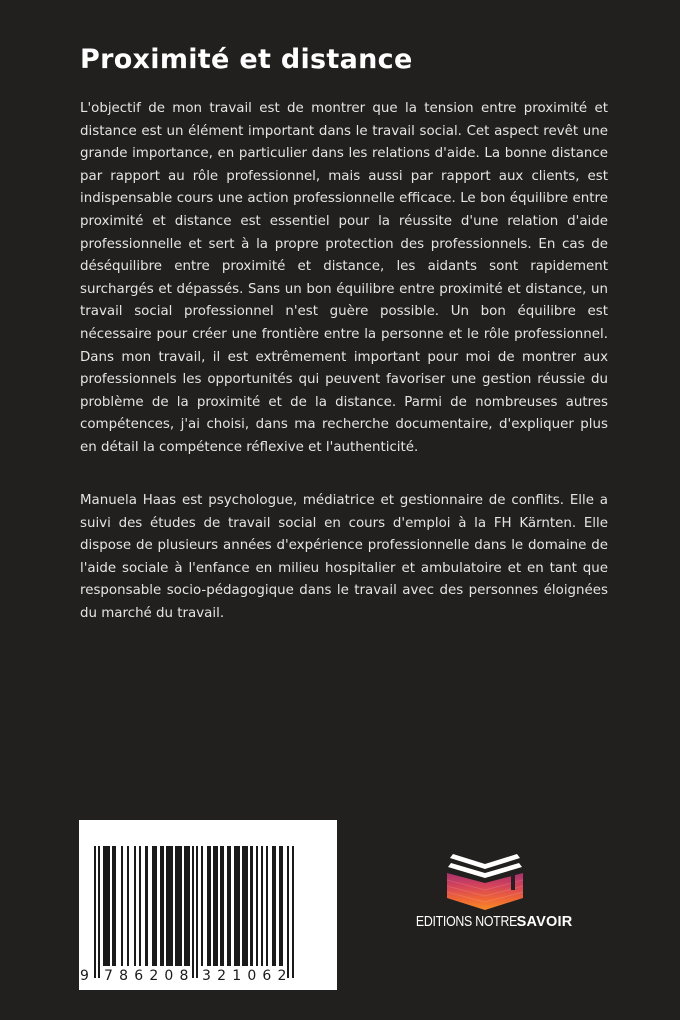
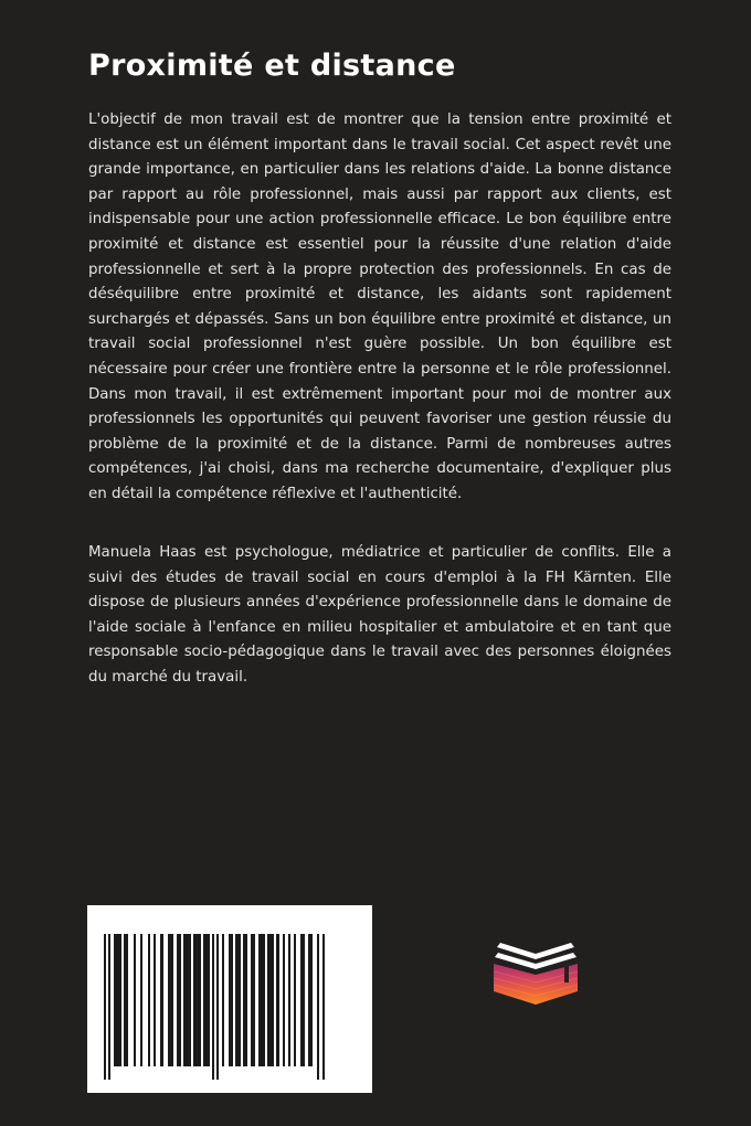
  Proximité et distance
- L'objectif de mon travail est de montrer que la tension entre proximité et distance est un élément important dans le travail social. Cet aspect revêt une grande importance, en particulier dans les relations d'aide. La bonne distance par rapport au rôle professionnel, mais aussi par rapport aux clients, est indispensable cours une action professionnelle efficace. Le bon équilibre entre proximité et distance est essentiel pour la réussite d'une relation d'aide professionnelle et sert à la propre protection des professionnels. En cas de déséquilibre entre proximité et distance, les aidants sont rapidement surchargés et dépassés. Sans un bon équilibre entre proximité et distance, un travail social professionnel n'est guère possible. Un bon équilibre est nécessaire pour créer une frontière entre la personne et le rôle professionnel. Dans mon travail, il est extrêmement important pour moi de montrer aux professionnels les opportunités qui peuvent favoriser une gestion réussie du problème de la proximité et de la distance. Parmi de nombreuses autres compétences, j'ai choisi, dans ma recherche documentaire, d'expliquer plus en détail la compétence réflexive et l'authenticité.
+ L'objectif de mon travail est de montrer que la tension entre proximité et distance est un élément important dans le travail social. Cet aspect revêt une grande importance, en particulier dans les relations d'aide. La bonne distance par rapport au rôle professionnel, mais aussi par rapport aux clients, est indispensable pour une action professionnelle efficace. Le bon équilibre entre proximité et distance est essentiel pour la réussite d'une relation d'aide professionnelle et sert à la propre protection des professionnels. En cas de déséquilibre entre proximité et distance, les aidants sont rapidement surchargés et dépassés. Sans un bon équilibre entre proximité et distance, un travail social professionnel n'est guère possible. Un bon équilibre est nécessaire pour créer une frontière entre la personne et le rôle professionnel. Dans mon travail, il est extrêmement important pour moi de montrer aux professionnels les opportunités qui peuvent favoriser une gestion réussie du problème de la proximité et de la distance. Parmi de nombreuses autres compétences, j'ai choisi, dans ma recherche documentaire, d'expliquer plus en détail la compétence réflexive et l'authenticité.
- Manuela Haas est psychologue, médiatrice et gestionnaire de conflits. Elle a suivi des études de travail social en cours d'emploi à la FH Kärnten. Elle dispose de plusieurs années d'expérience professionnelle dans le domaine de l'aide sociale à l'enfance en milieu hospitalier et ambulatoire et en tant que responsable socio-pédagogique dans le travail avec des personnes éloignées du marché du travail.
+ Manuela Haas est psychologue, médiatrice et particulier de conflits. Elle a suivi des études de travail social en cours d'emploi à la FH Kärnten. Elle dispose de plusieurs années d'expérience professionnelle dans le domaine de l'aide sociale à l'enfance en milieu hospitalier et ambulatoire et en tant que responsable socio-pédagogique dans le travail avec des personnes éloignées du marché du travail.
- 9
- 786208
- 321062
- EDITIONS NOTRE SAVOIR
